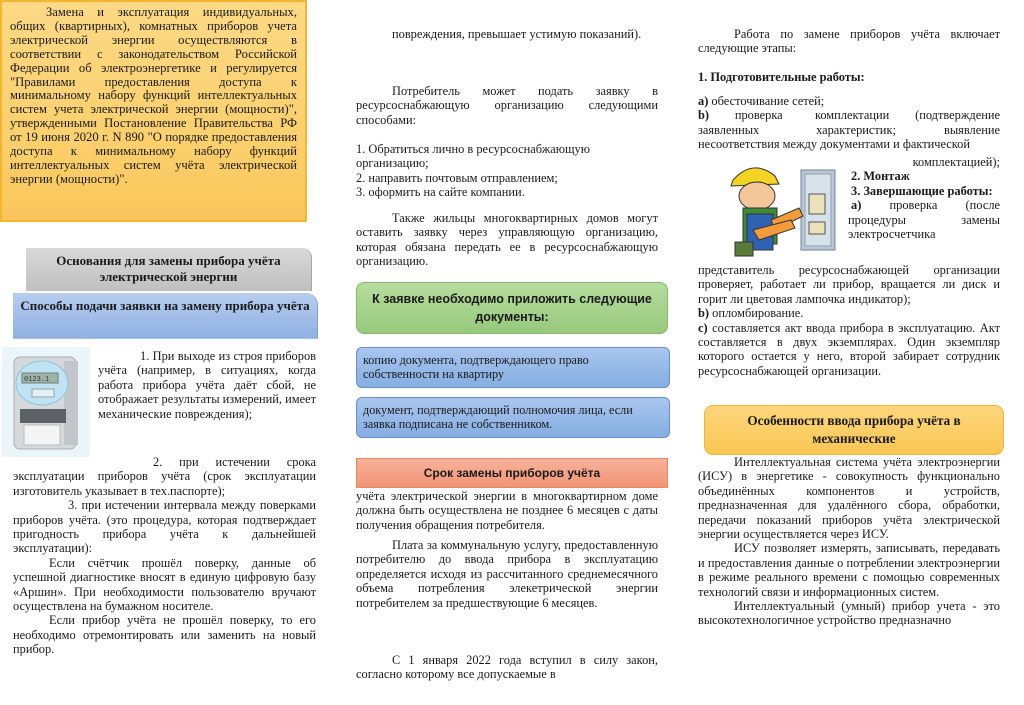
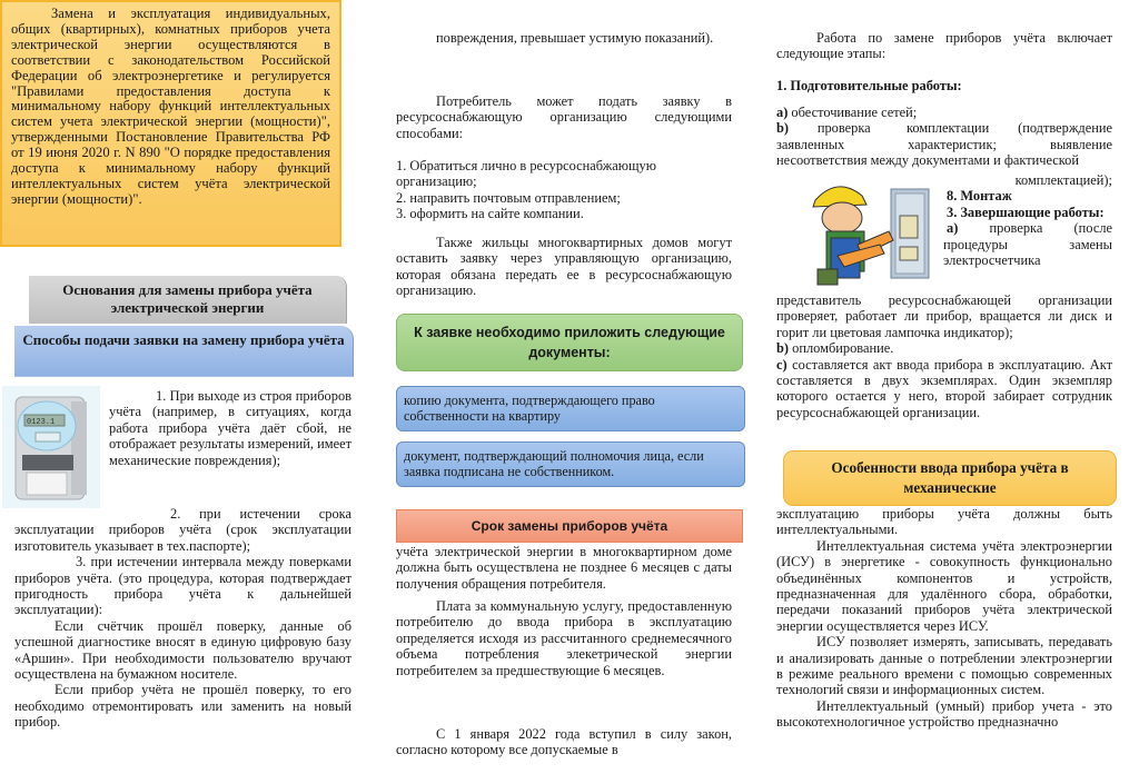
  Замена и эксплуатация индивидуальных, общих (квартирных), комнатных приборов учета электрической энергии осуществляются в соответствии с законодательством Российской Федерации об электроэнергетике и регулируется "Правилами предоставления доступа к минимальному набору функций интеллектуальных систем учета электрической энергии (мощности)", утвержденными Постановление Правительства РФ от 19 июня 2020 г. N 890 "О порядке предоставления доступа к минимальному набору функций интеллектуальных систем учёта электрической энергии (мощности)".
  Основания для замены прибора учёта электрической энергии
  Способы подачи заявки на замену прибора учёта
  0123.1
  1. При выходе из строя приборов учёта (например, в ситуациях, когда работа прибора учёта даёт сбой, не отображает результаты измерений, имеет механические повреждения);
  2. при истечении срока эксплуатации приборов учёта (срок эксплуатации изготовитель указывает в тех.паспорте);
  3. при истечении интервала между поверками приборов учёта. (это процедура, которая подтверждает пригодность прибора учёта к дальнейшей эксплуатации):
  Если счётчик прошёл поверку, данные об успешной диагностике вносят в единую цифровую базу «Аршин». При необходимости пользователю вручают осуществлена на бумажном носителе.
  Если прибор учёта не прошёл поверку, то его необходимо отремонтировать или заменить на новый прибор.
  повреждения, превышает устимую показаний).
  Потребитель может подать заявку в ресурсоснабжающую организацию следующими способами:
  1. Обратиться лично в ресурсоснабжающую организацию;
  2. направить почтовым отправлением;
  3. оформить на сайте компании.
  Также жильцы многоквартирных домов могут оставить заявку через управляющую организацию, которая обязана передать ее в ресурсоснабжающую организацию.
  К заявке необходимо приложить следующие документы:
  копию документа, подтверждающего право собственности на квартиру
  документ, подтверждающий полномочия лица, если заявка подписана не собственником.
  Срок замены приборов учёта
  учёта электрической энергии в многоквартирном доме должна быть осуществлена не позднее 6 месяцев с даты получения обращения потребителя.
  Плата за коммунальную услугу, предоставленную потребителю до ввода прибора в эксплуатацию определяется исходя из рассчитанного среднемесячного объема потребления элекетрической энергии потребителем за предшествующие 6 месяцев.
  С 1 января 2022 года вступил в силу закон, согласно которому все допускаемые в
  Работа по замене приборов учёта включает следующие этапы:
  1. Подготовительные работы:
  a) обесточивание сетей;
  b) проверка комплектации (подтверждение заявленных характеристик; выявление несоответствия между документами и фактической
  комплектацией);
- 2. Монтаж
+ 8. Монтаж
  3. Завершающие работы:
  a) проверка (после процедуры замены электросчетчика
  представитель ресурсоснабжающей организации проверяет, работает ли прибор, вращается ли диск и горит ли цветовая лампочка индикатор);
  b) опломбирование.
  c) составляется акт ввода прибора в эксплуатацию. Акт составляется в двух экземплярах. Один экземпляр которого остается у него, второй забирает сотрудник ресурсоснабжающей организации.
  Особенности ввода прибора учёта в механические
+ эксплуатацию приборы учёта должны быть интеллектуальными.
  Интеллектуальная система учёта электроэнергии (ИСУ) в энергетике - совокупность функционально объединённых компонентов и устройств, предназначенная для удалённого сбора, обработки, передачи показаний приборов учёта электрической энергии осуществляется через ИСУ.
- ИСУ позволяет измерять, записывать, передавать и предоставления данные о потреблении электроэнергии в режиме реального времени с помощью современных технологий связи и информационных систем.
+ ИСУ позволяет измерять, записывать, передавать и анализировать данные о потреблении электроэнергии в режиме реального времени с помощью современных технологий связи и информационных систем.
  Интеллектуальный (умный) прибор учета - это высокотехнологичное устройство предназначно
